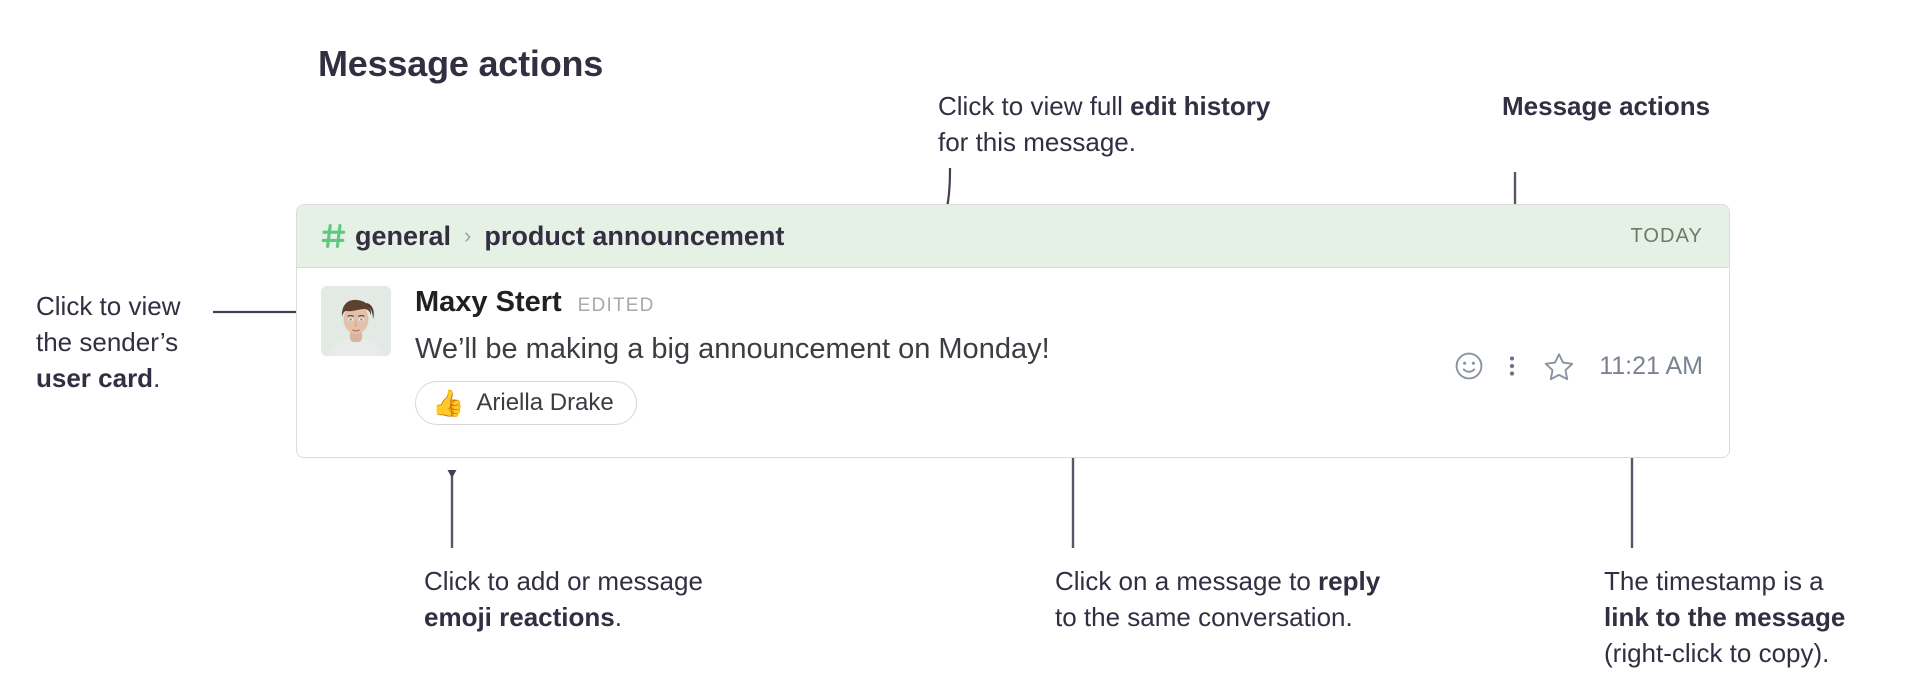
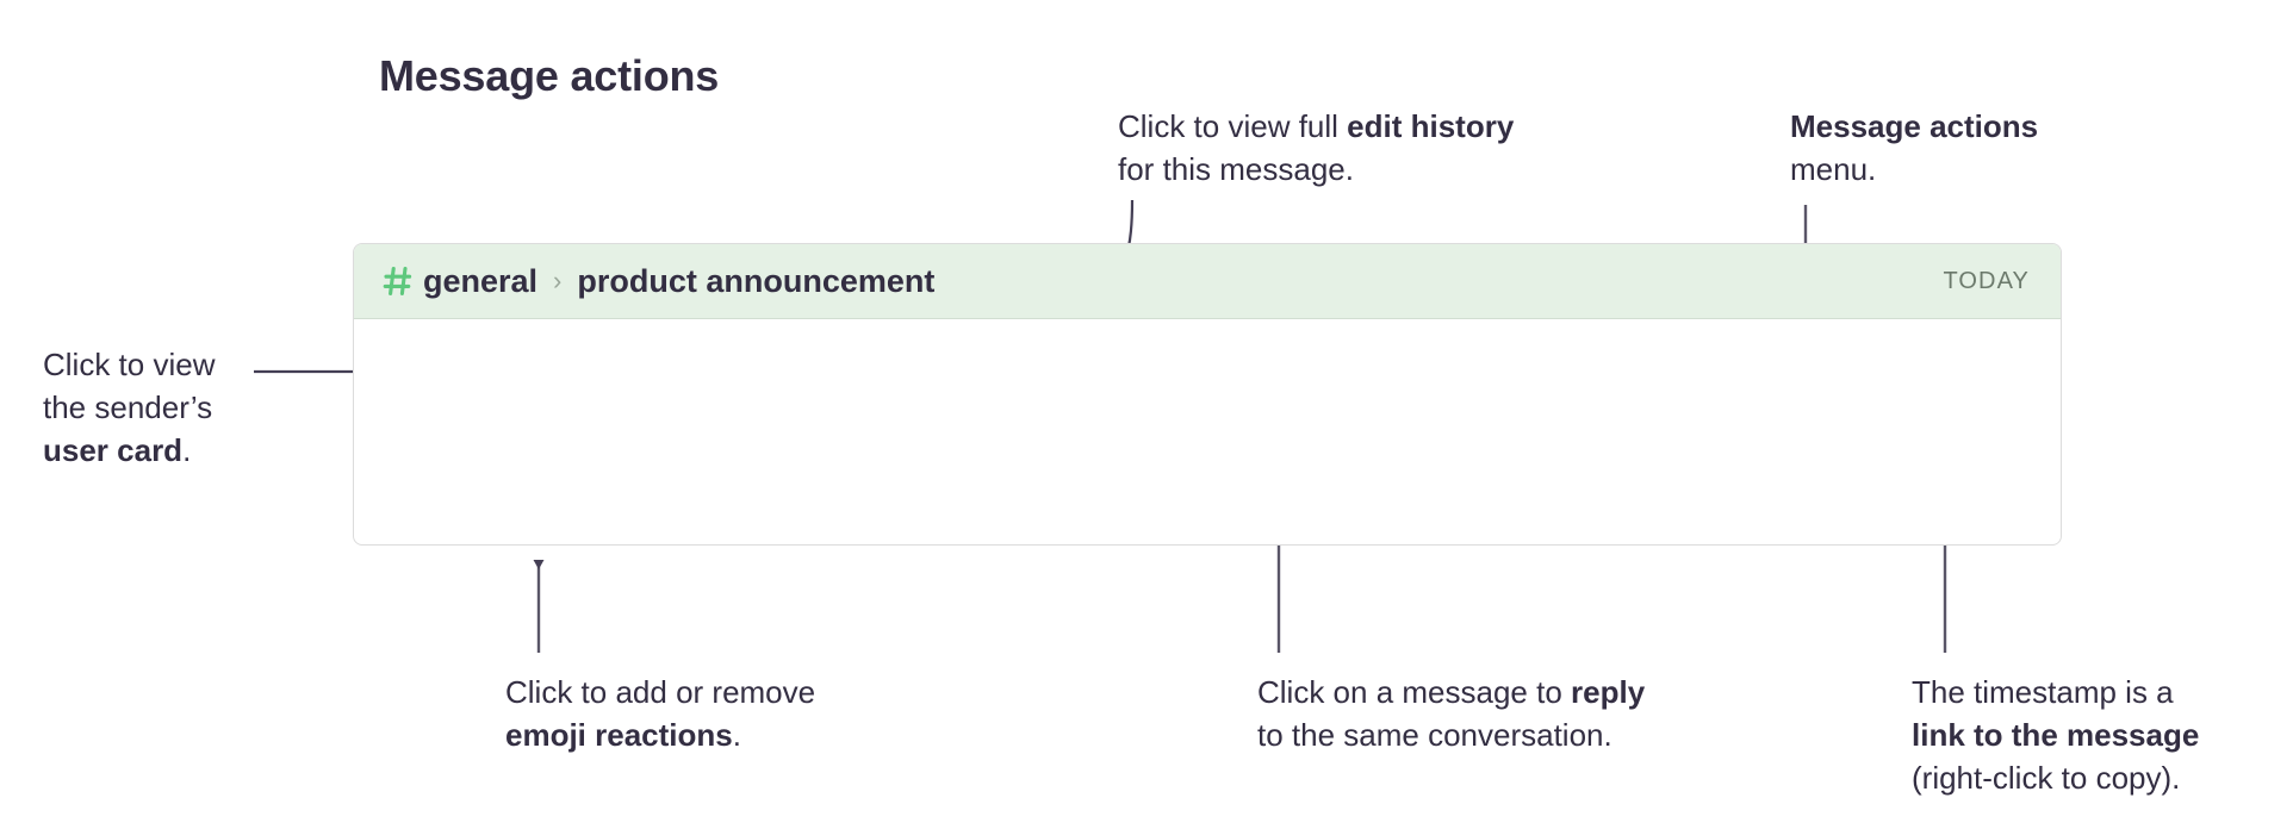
  Message actions
  Click to view full edit history
  for this message.
  Message actions
+ menu.
  Click to view
  the sender’s
  user card.
- Click to add or message
+ Click to add or remove
  emoji reactions.
  Click on a message to reply
  to the same conversation.
  The timestamp is a
  link to the message
  (right-click to copy).
  general
  ›
  product announcement
  TODAY
- Maxy Stert
- EDITED
- We’ll be making a big announcement on Monday!
- 👍
- Ariella Drake
- 11:21 AM
